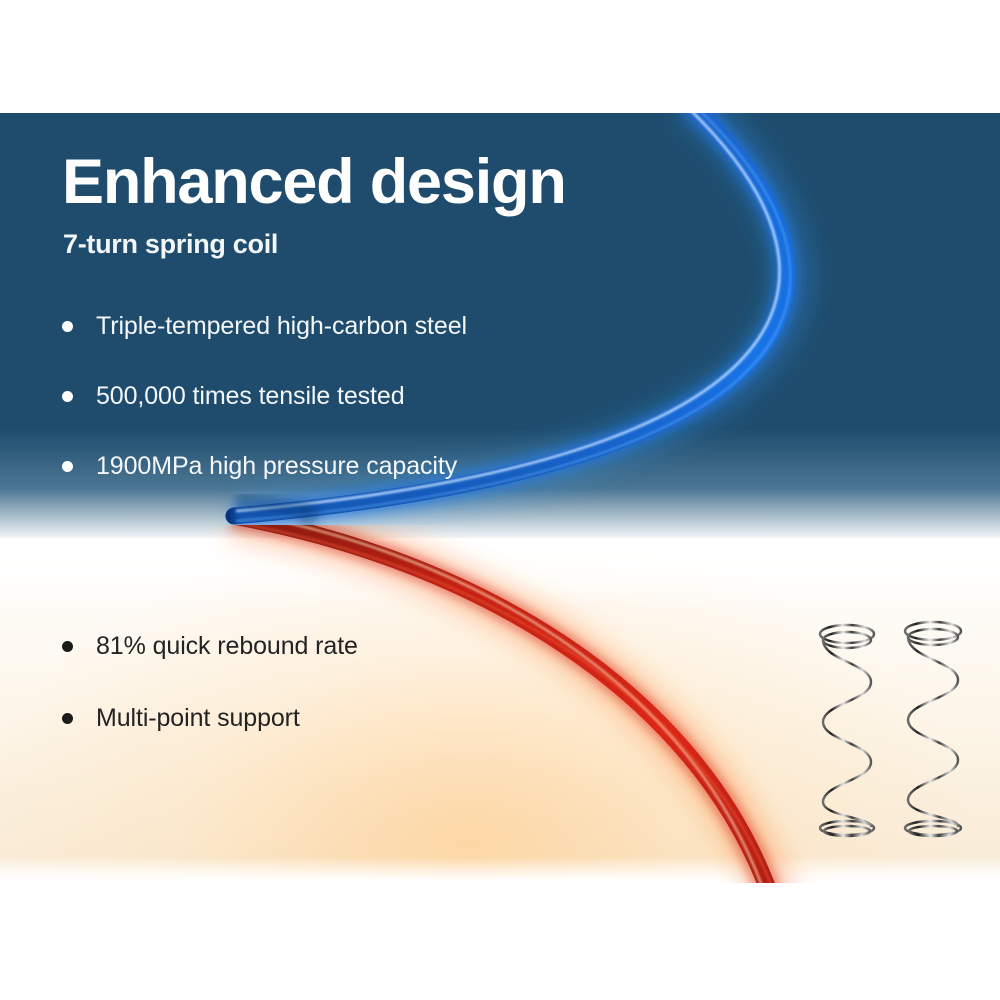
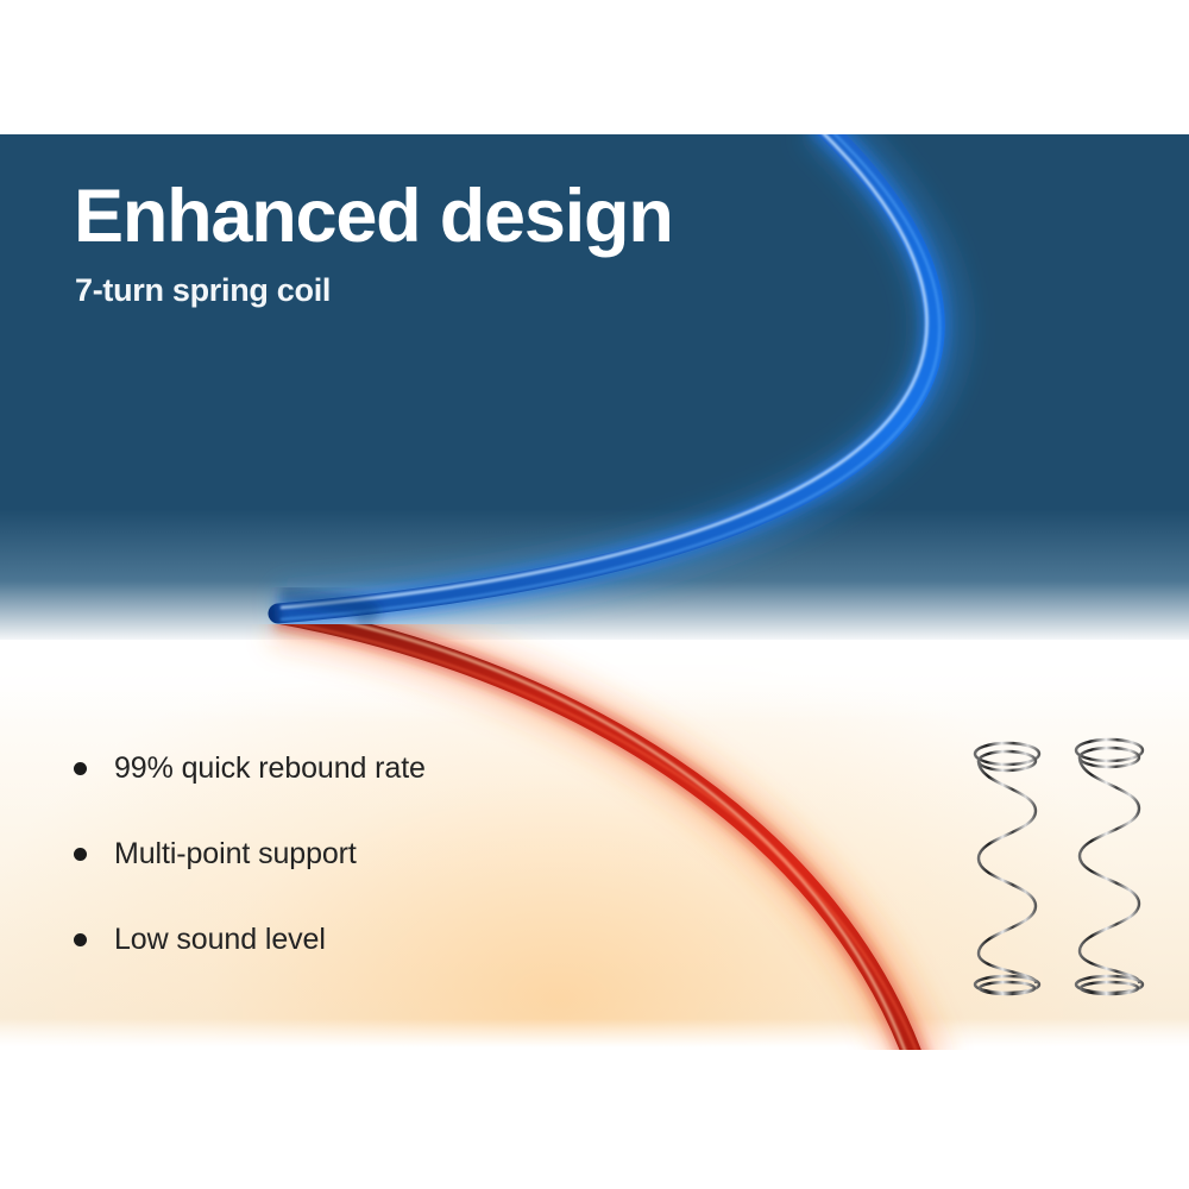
  Enhanced design
  7-turn spring coil
- Triple-tempered high-carbon steel
- 500,000 times tensile tested
- 1900MPa high pressure capacity
- 81% quick rebound rate
+ 99% quick rebound rate
  Multi-point support
+ Low sound level
